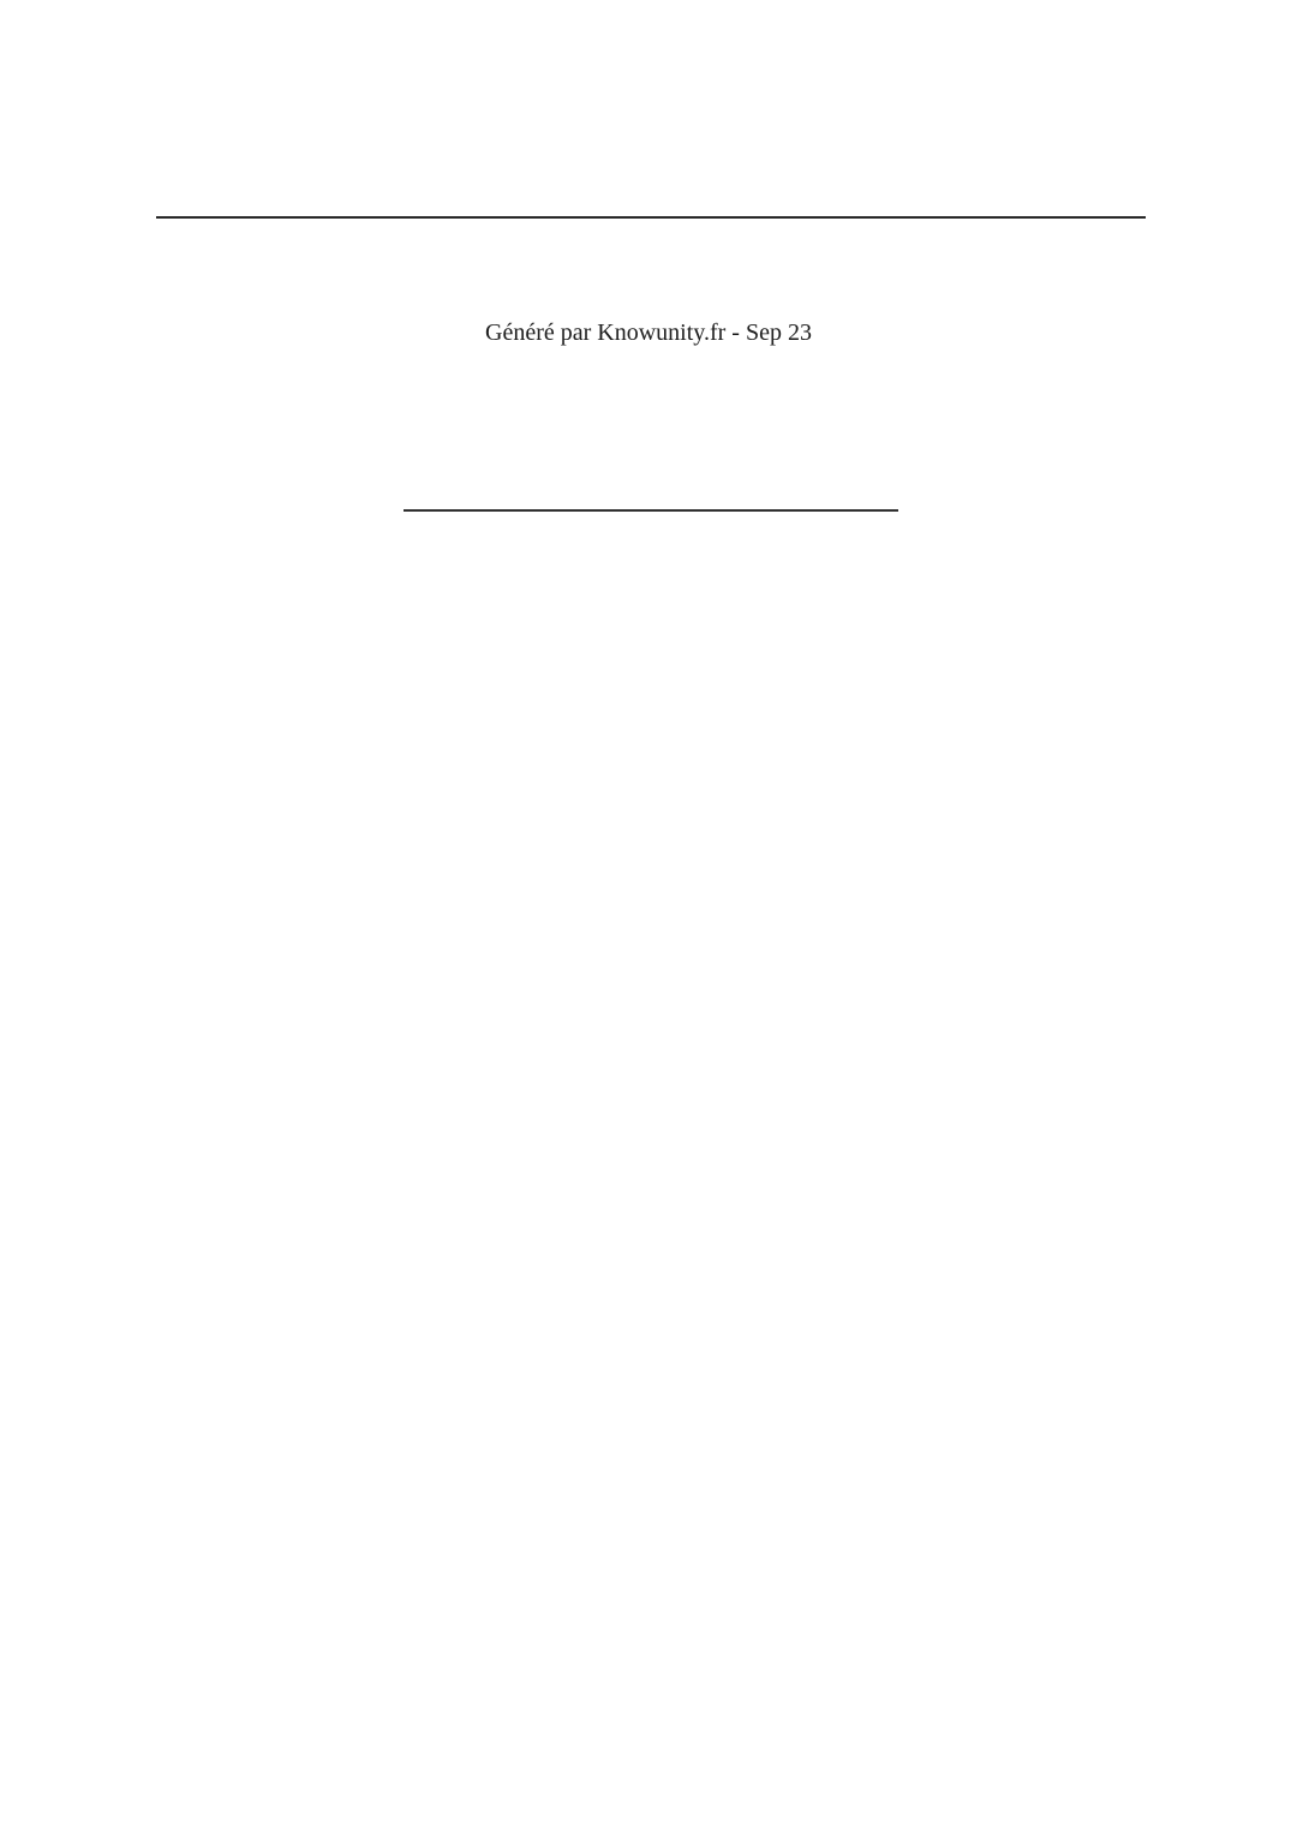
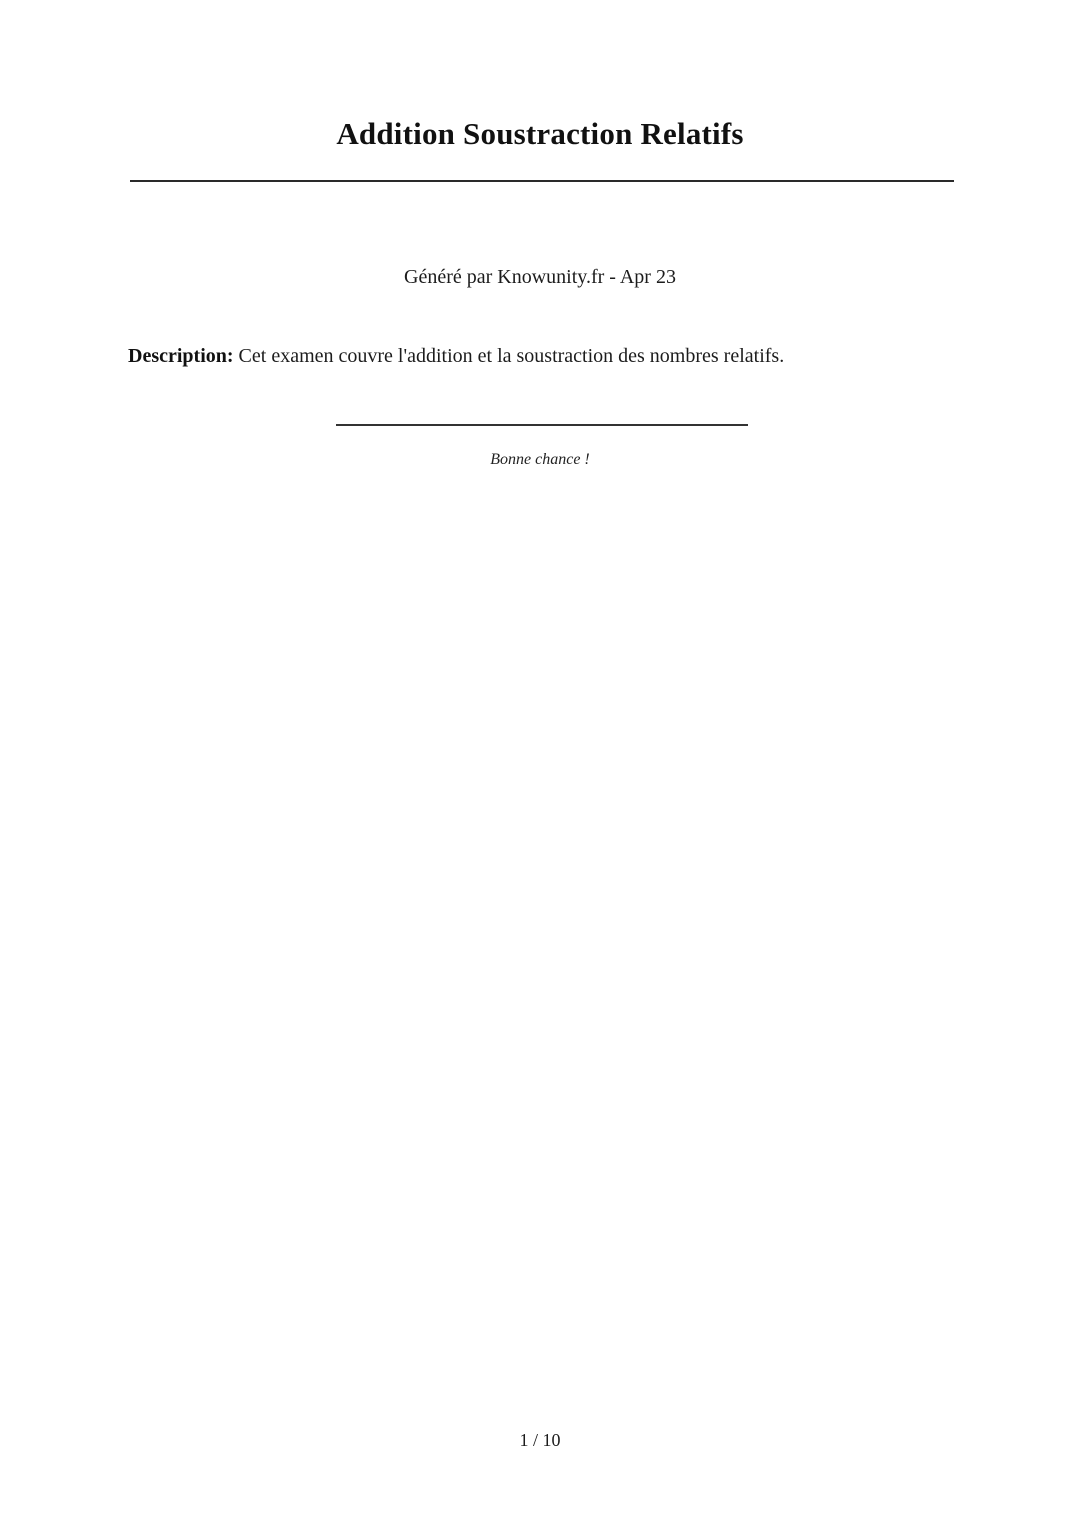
+ Addition Soustraction Relatifs
- Généré par Knowunity.fr - Sep 23
+ Généré par Knowunity.fr - Apr 23
+ Description: Cet examen couvre l'addition et la soustraction des nombres relatifs.
+ Bonne chance !
+ 1 / 10
